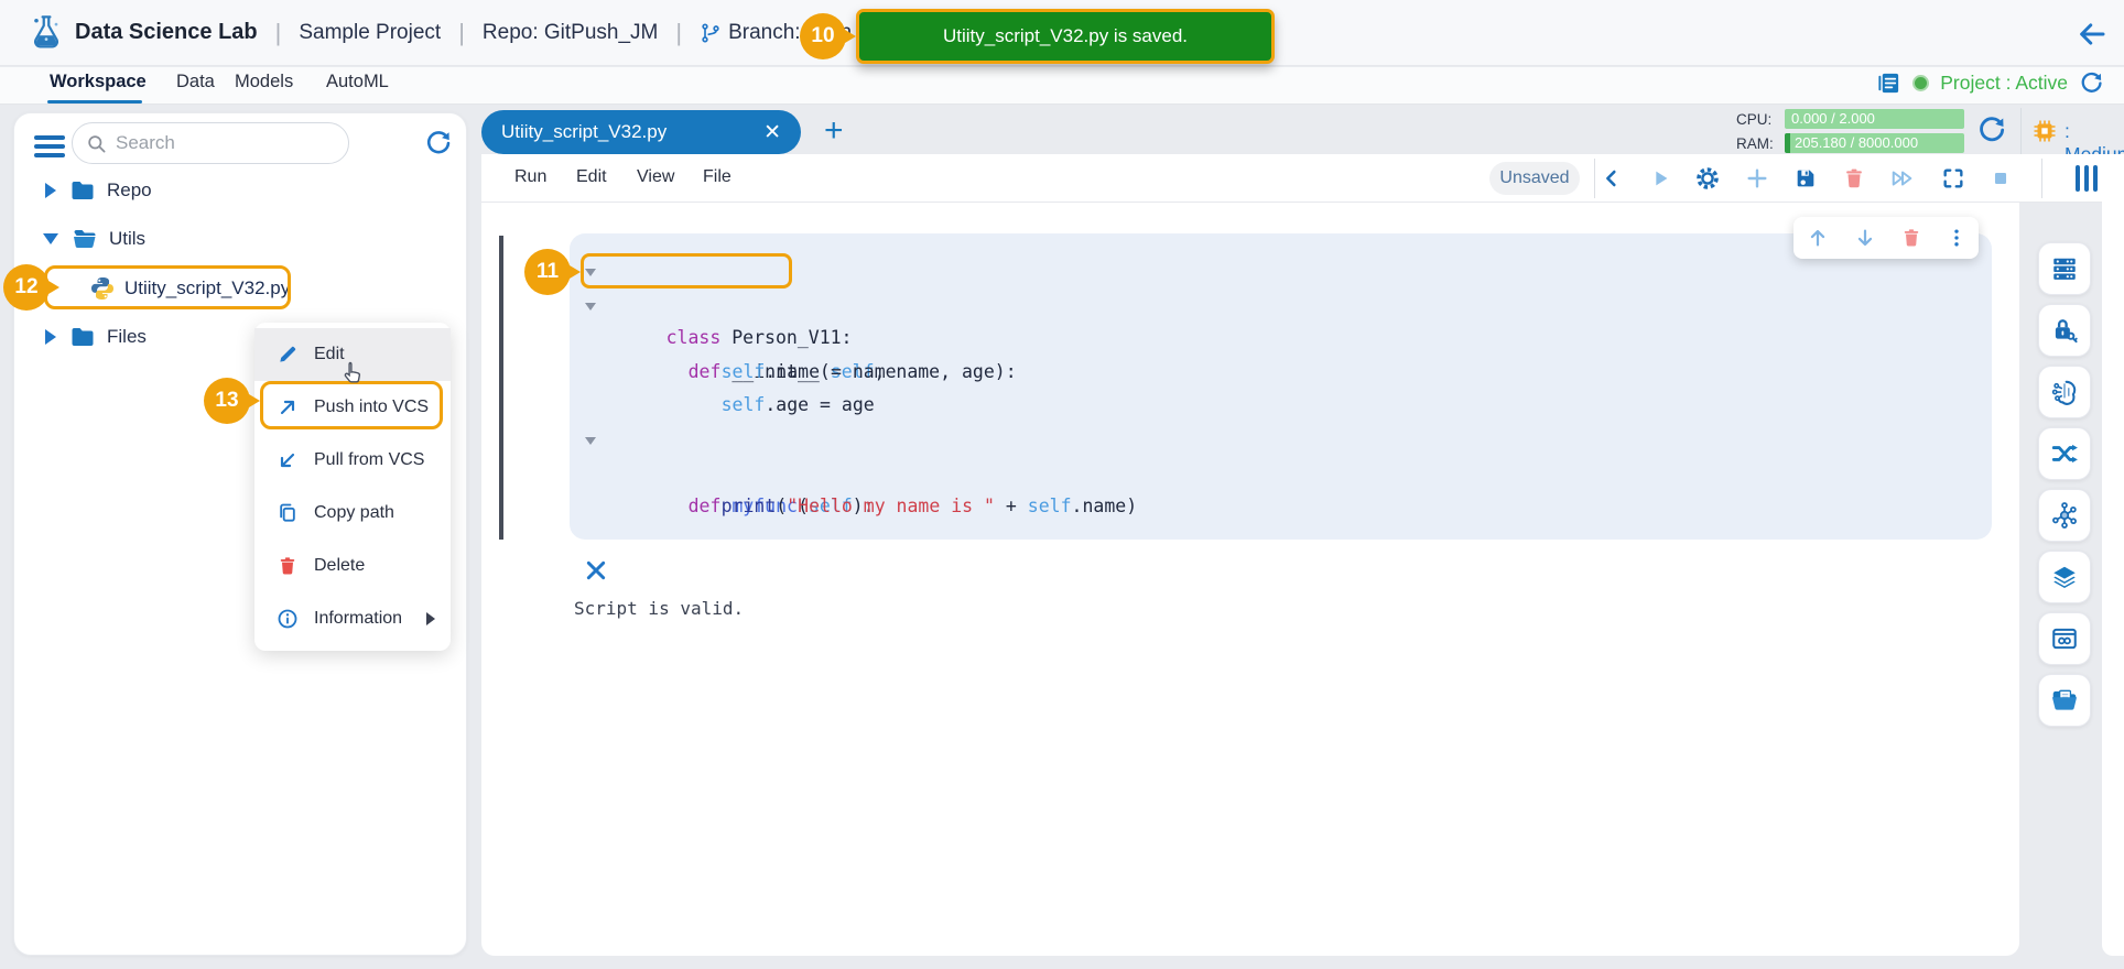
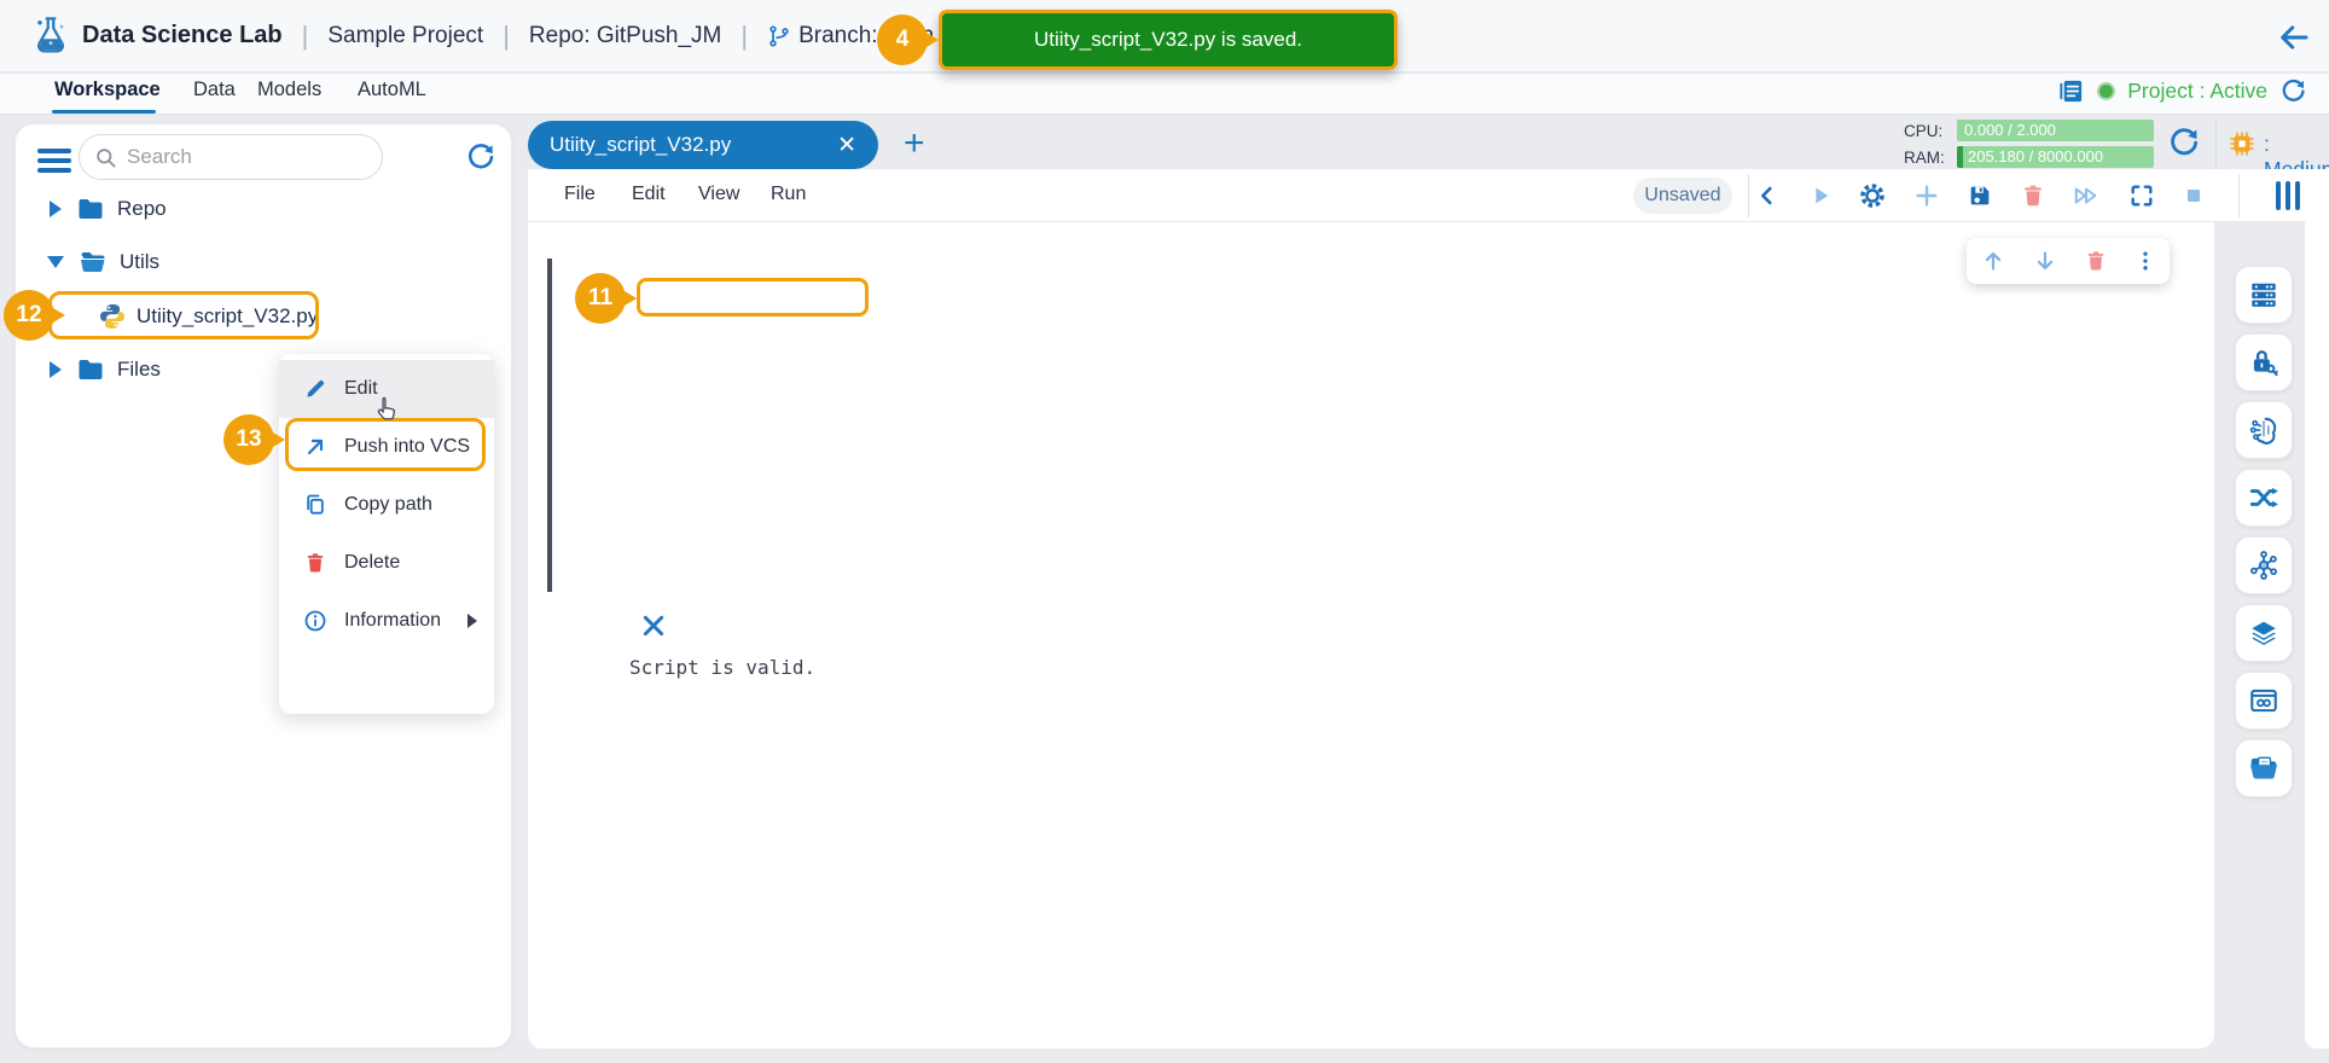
  Data Science Lab
  |
  Sample Project
  |
  Repo: GitPush_JM
  |
  Utiity_script_V32.py is saved.
  Workspace
  Data
  Models
  AutoML
  Project : Active
  Search
  Repo
  Utils
  Utiity_script_V32.py
  Files
  Edit
  Push into VCS
- Pull from VCS
  Copy path
  Delete
  Information
  Utiity_script_V32.py
  ✕
  +
  CPU:
  0.000 / 2.000
  RAM:
  205.180 / 8000.000
- Run
+ File
  Edit
  View
- File
+ Run
  Unsaved
- class Person_V11:
- def __init__(self, name, age):
- self.name = name
- self.age = age
- def myfunc(self):
- print("Hello my name is " + self.name)
  Script is valid.
- 10
+ 4
  11
  12
  13
